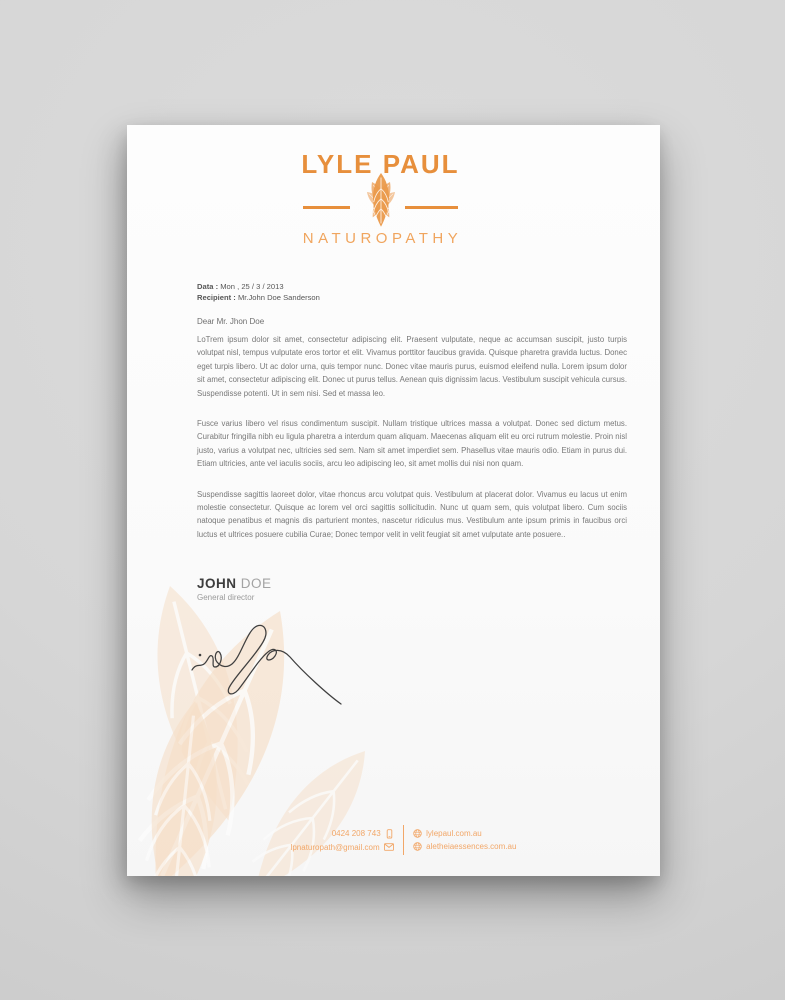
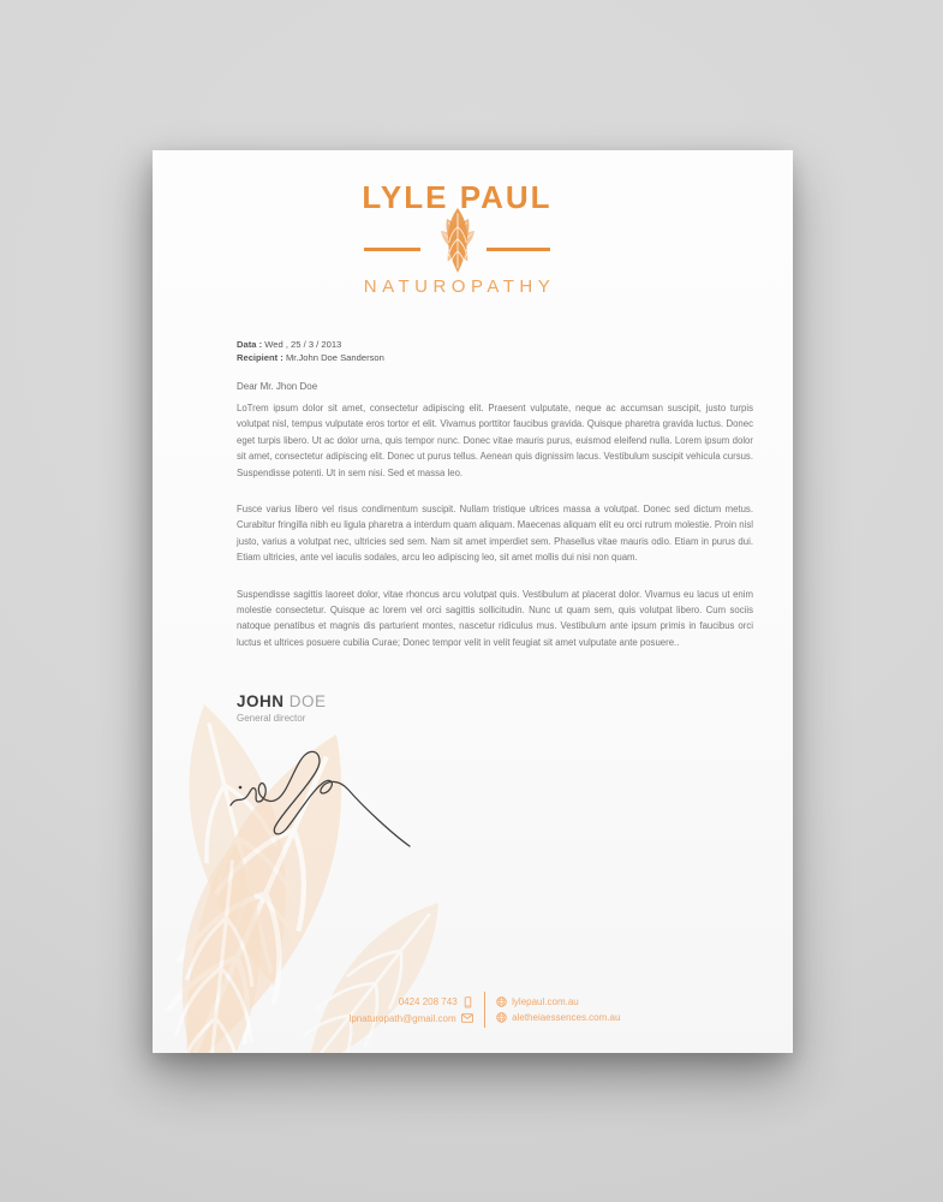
  LYLE PAUL
  NATUROPATHY
- Data : Mon , 25 / 3 / 2013
+ Data : Wed , 25 / 3 / 2013
  Recipient : Mr.John Doe Sanderson
  Dear Mr. Jhon Doe
  LoTrem ipsum dolor sit amet, consectetur adipiscing elit. Praesent vulputate, neque ac accumsan suscipit, justo turpis volutpat nisl, tempus vulputate eros tortor et elit. Vivamus porttitor faucibus gravida. Quisque pharetra gravida luctus. Donec eget turpis libero. Ut ac dolor urna, quis tempor nunc. Donec vitae mauris purus, euismod eleifend nulla. Lorem ipsum dolor sit amet, consectetur adipiscing elit. Donec ut purus tellus. Aenean quis dignissim lacus. Vestibulum suscipit vehicula cursus. Suspendisse potenti. Ut in sem nisi. Sed et massa leo.
- Fusce varius libero vel risus condimentum suscipit. Nullam tristique ultrices massa a volutpat. Donec sed dictum metus. Curabitur fringilla nibh eu ligula pharetra a interdum quam aliquam. Maecenas aliquam elit eu orci rutrum molestie. Proin nisl justo, varius a volutpat nec, ultricies sed sem. Nam sit amet imperdiet sem. Phasellus vitae mauris odio. Etiam in purus dui. Etiam ultricies, ante vel iaculis sociis, arcu leo adipiscing leo, sit amet mollis dui nisi non quam.
+ Fusce varius libero vel risus condimentum suscipit. Nullam tristique ultrices massa a volutpat. Donec sed dictum metus. Curabitur fringilla nibh eu ligula pharetra a interdum quam aliquam. Maecenas aliquam elit eu orci rutrum molestie. Proin nisl justo, varius a volutpat nec, ultricies sed sem. Nam sit amet imperdiet sem. Phasellus vitae mauris odio. Etiam in purus dui. Etiam ultricies, ante vel iaculis sodales, arcu leo adipiscing leo, sit amet mollis dui nisi non quam.
  Suspendisse sagittis laoreet dolor, vitae rhoncus arcu volutpat quis. Vestibulum at placerat dolor. Vivamus eu lacus ut enim molestie consectetur. Quisque ac lorem vel orci sagittis sollicitudin. Nunc ut quam sem, quis volutpat libero. Cum sociis natoque penatibus et magnis dis parturient montes, nascetur ridiculus mus. Vestibulum ante ipsum primis in faucibus orci luctus et ultrices posuere cubilia Curae; Donec tempor velit in velit feugiat sit amet vulputate ante posuere..
  JOHN DOE
  General director
  0424 208 743
  lpnaturopath@gmail.com
  lylepaul.com.au
  aletheiaessences.com.au
